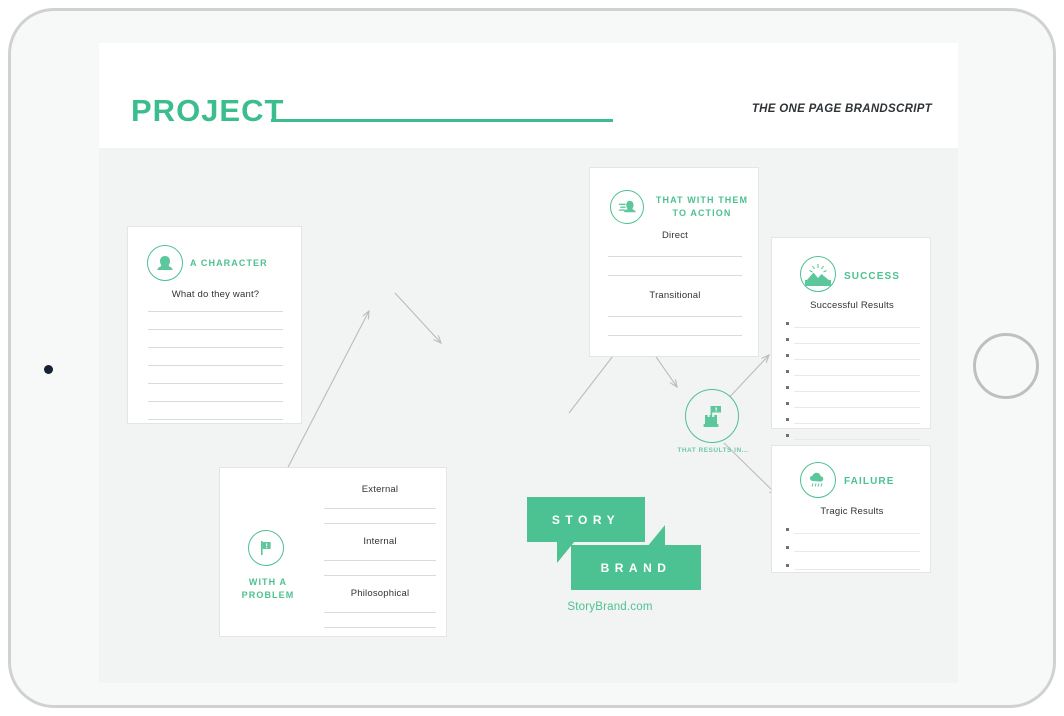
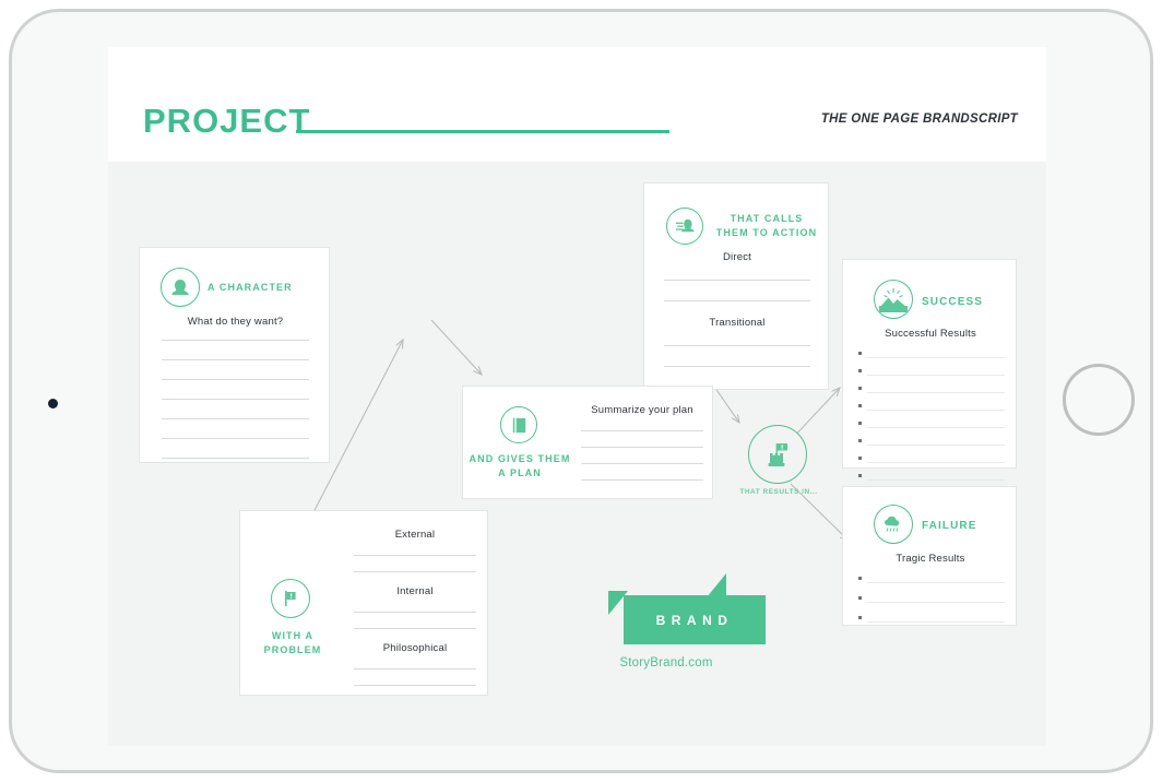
  PROJECT
  THE ONE PAGE BRANDSCRIPT
  A CHARACTER
  What do they want?
- THAT WITH THEM TO ACTION
+ THAT CALLS THEM TO ACTION
  Direct
  Transitional
+ AND GIVES THEM A PLAN
+ Summarize your plan
  WITH A PROBLEM
  External
  Internal
  Philosophical
  SUCCESS
  Successful Results
  FAILURE
  Tragic Results
- STORY
  BRAND
  StoryBrand.com
